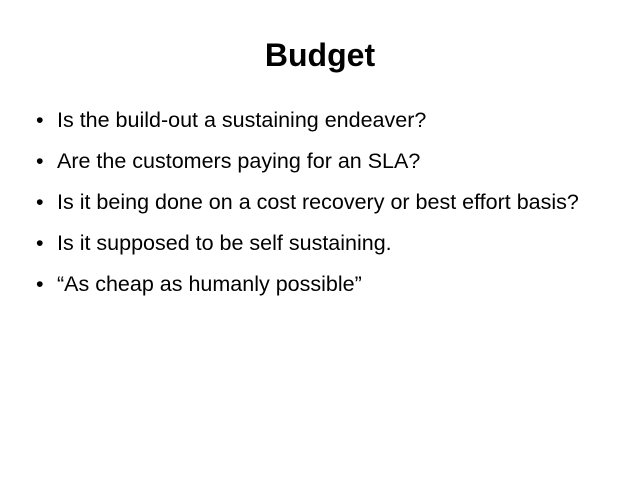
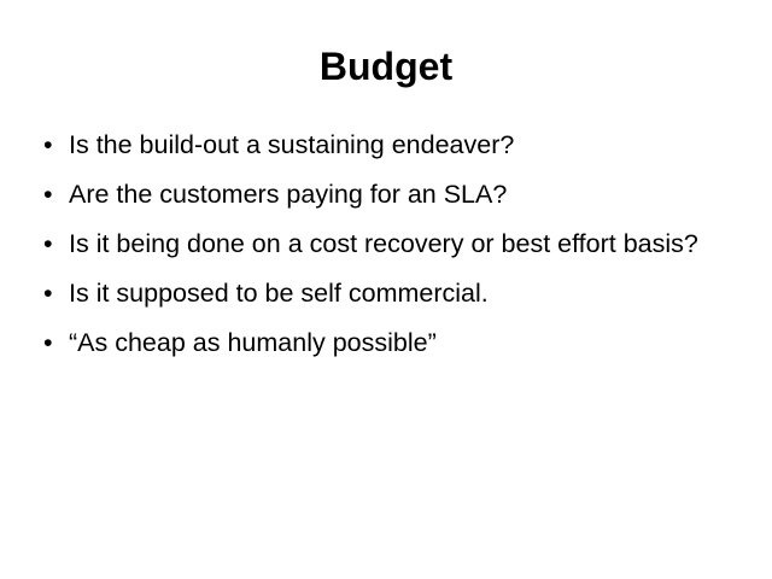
  Budget
  •
  Is the build-out a sustaining endeaver?
  •
  Are the customers paying for an SLA?
  •
  Is it being done on a cost recovery or best effort basis?
  •
- Is it supposed to be self sustaining.
+ Is it supposed to be self commercial.
  •
  “As cheap as humanly possible”
